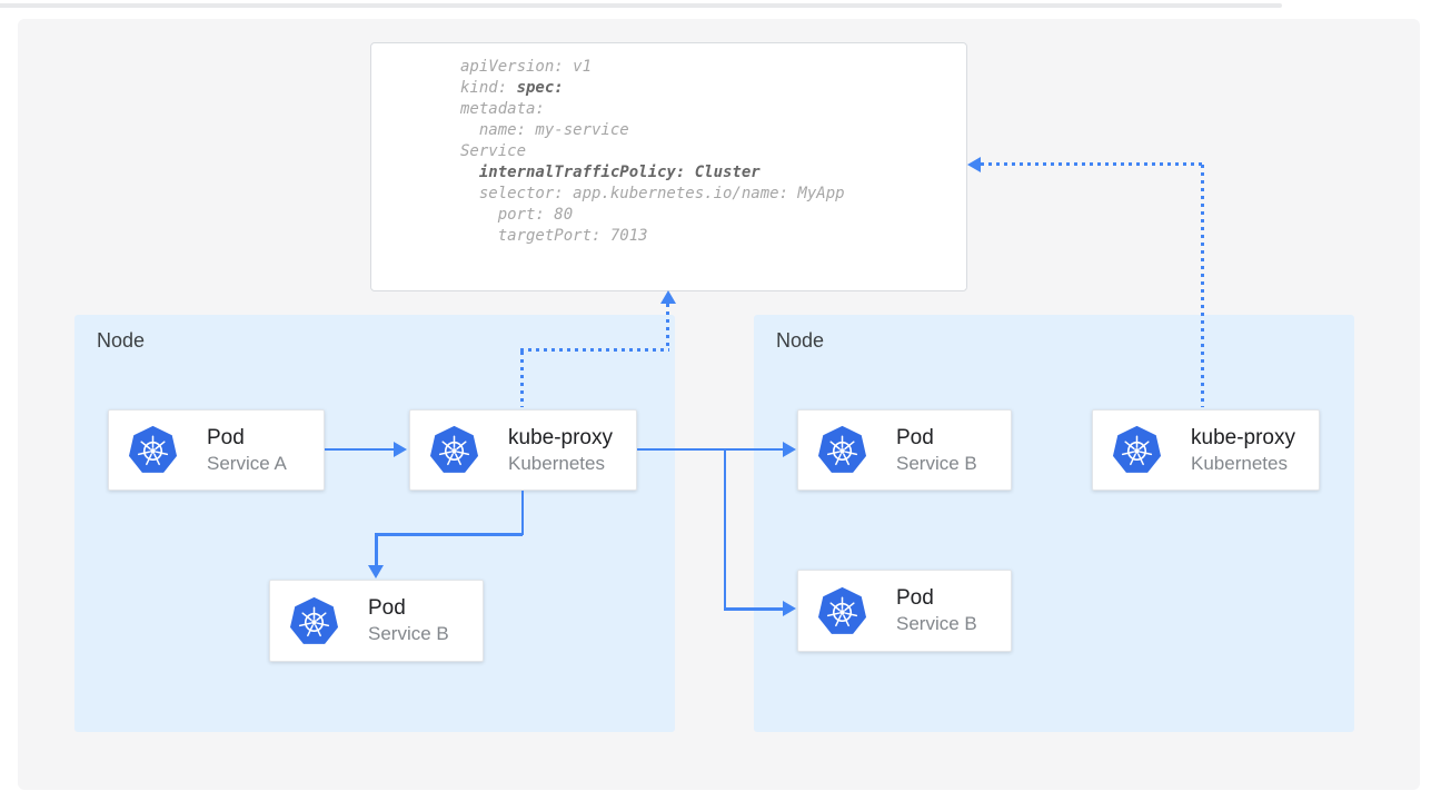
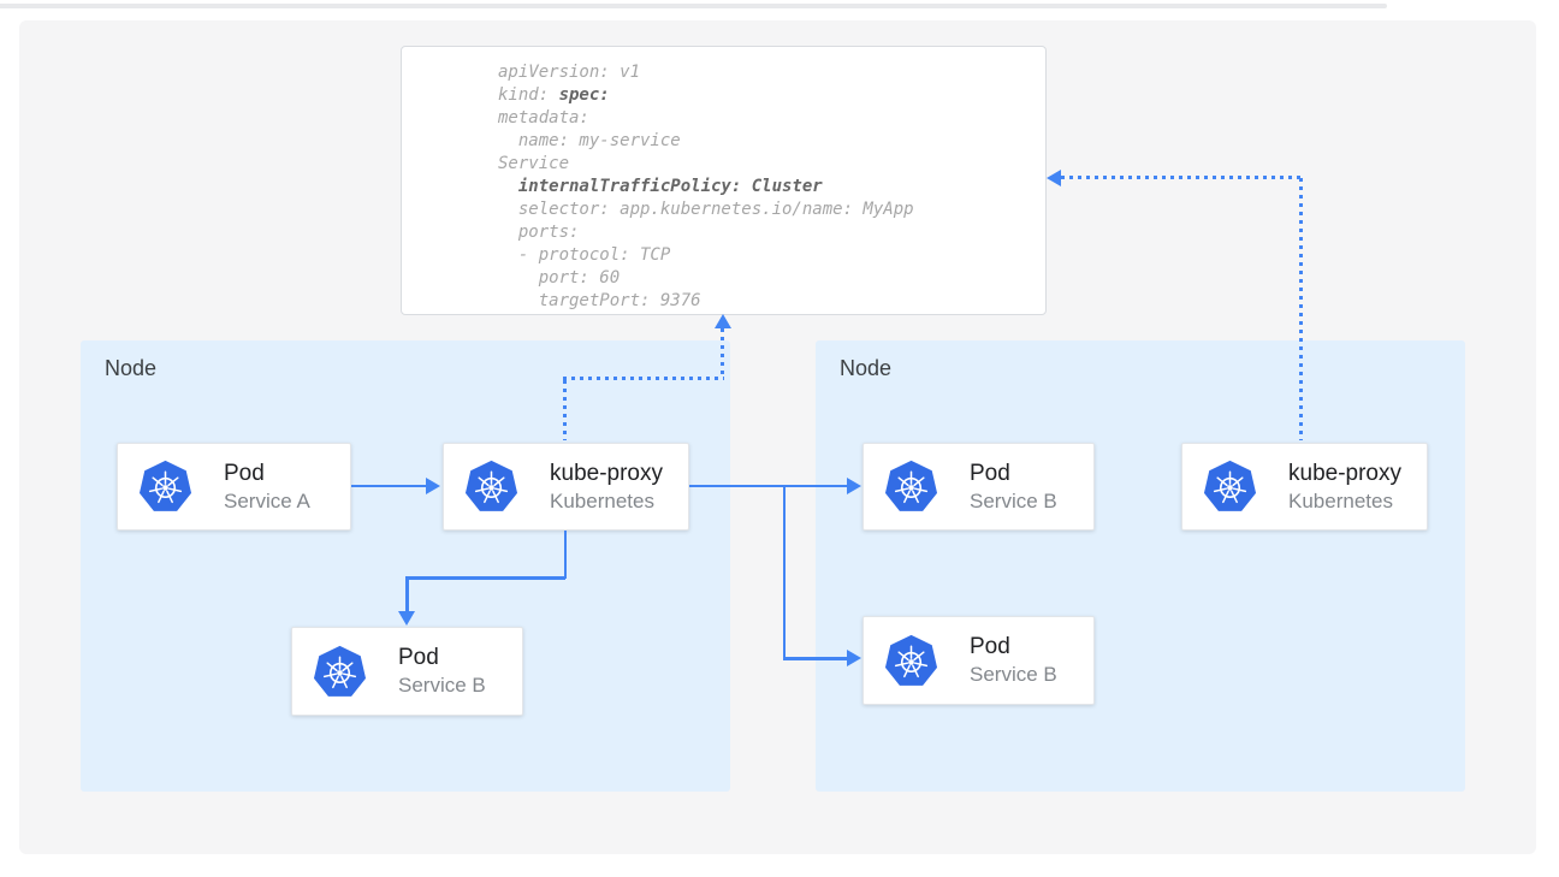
  apiVersion: v1
  kind: spec:
  metadata:
  name: my-service
  Service
  internalTrafficPolicy: Cluster
  selector: app.kubernetes.io/name: MyApp
+ ports:
+ - protocol: TCP
- port: 80
+ port: 60
- targetPort: 7013
+ targetPort: 9376
  Node
  Node
  Pod
  Service A
  kube-proxy
  Kubernetes
  Pod
  Service B
  Pod
  Service B
  Pod
  Service B
  kube-proxy
  Kubernetes
